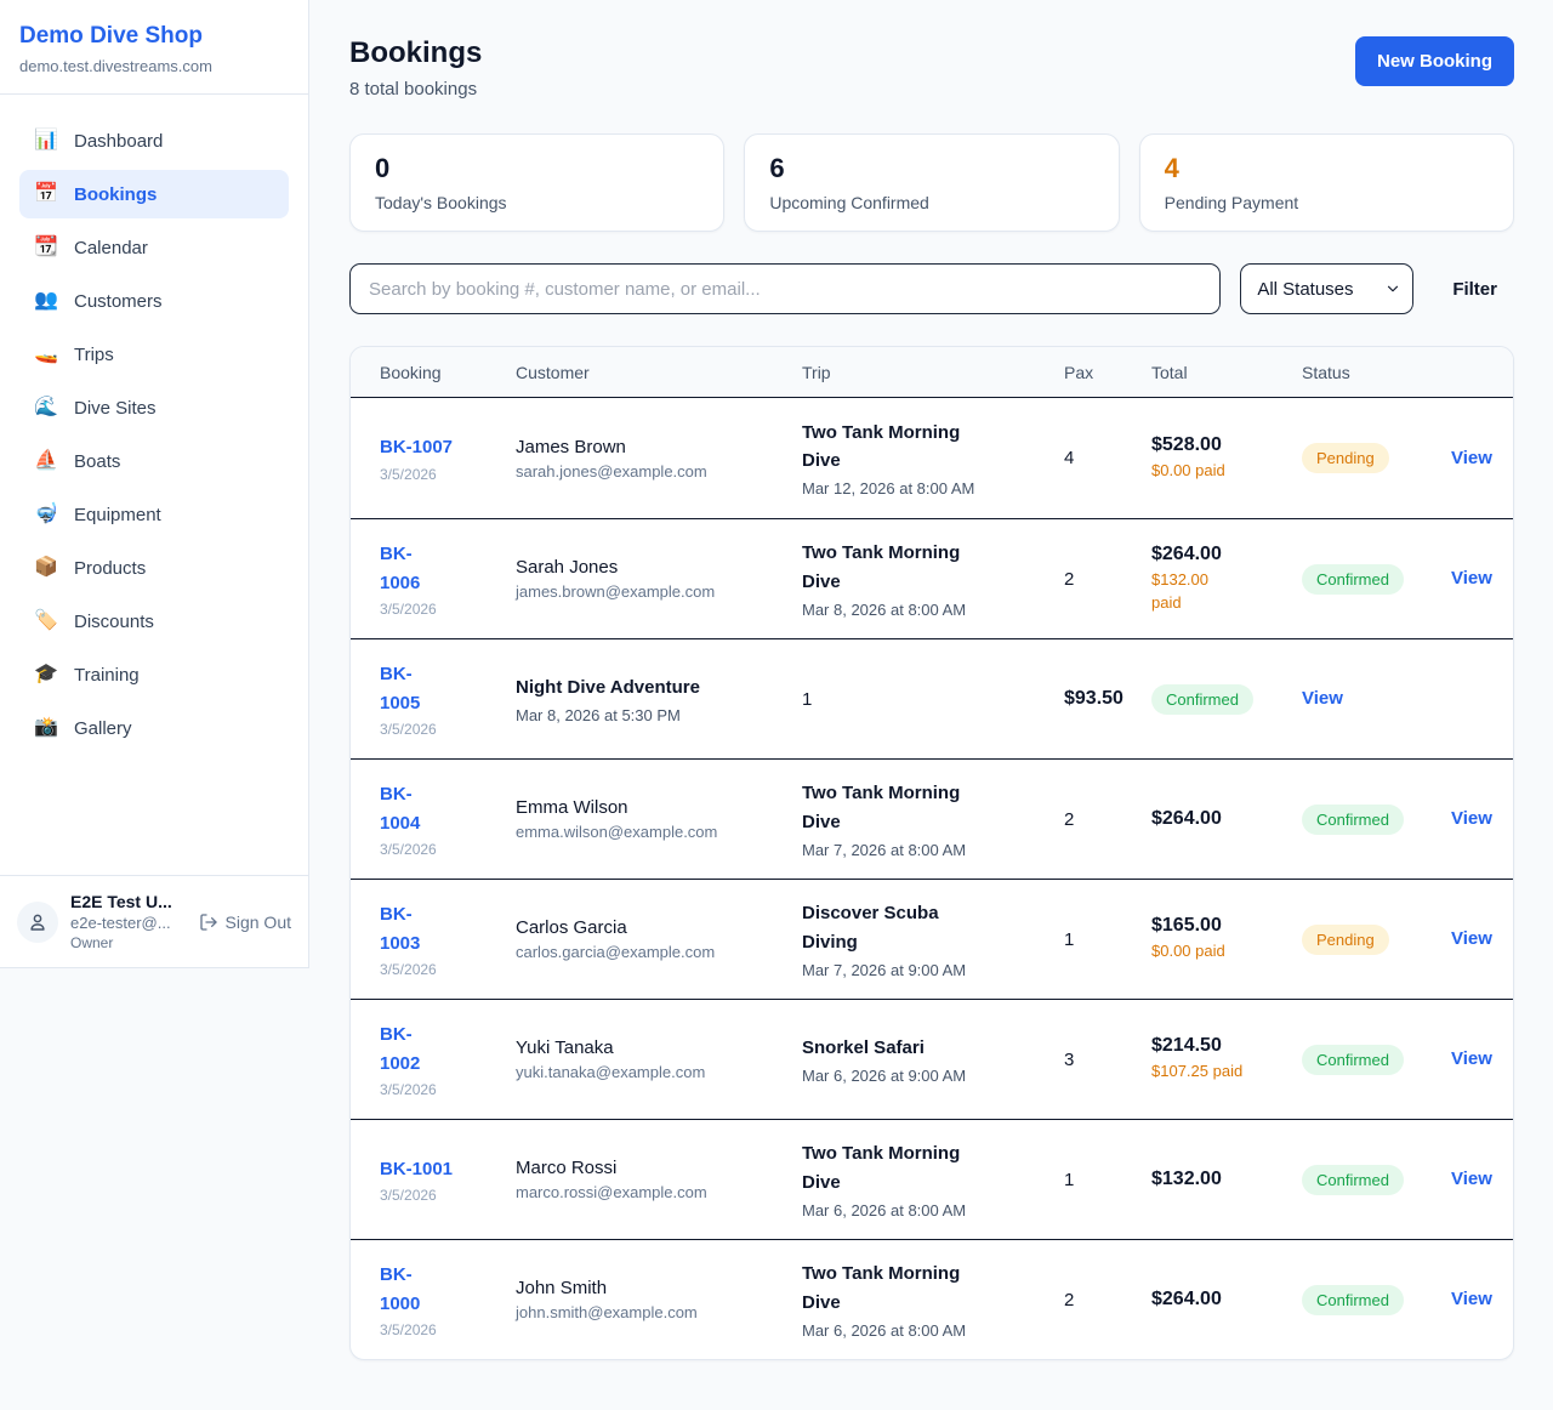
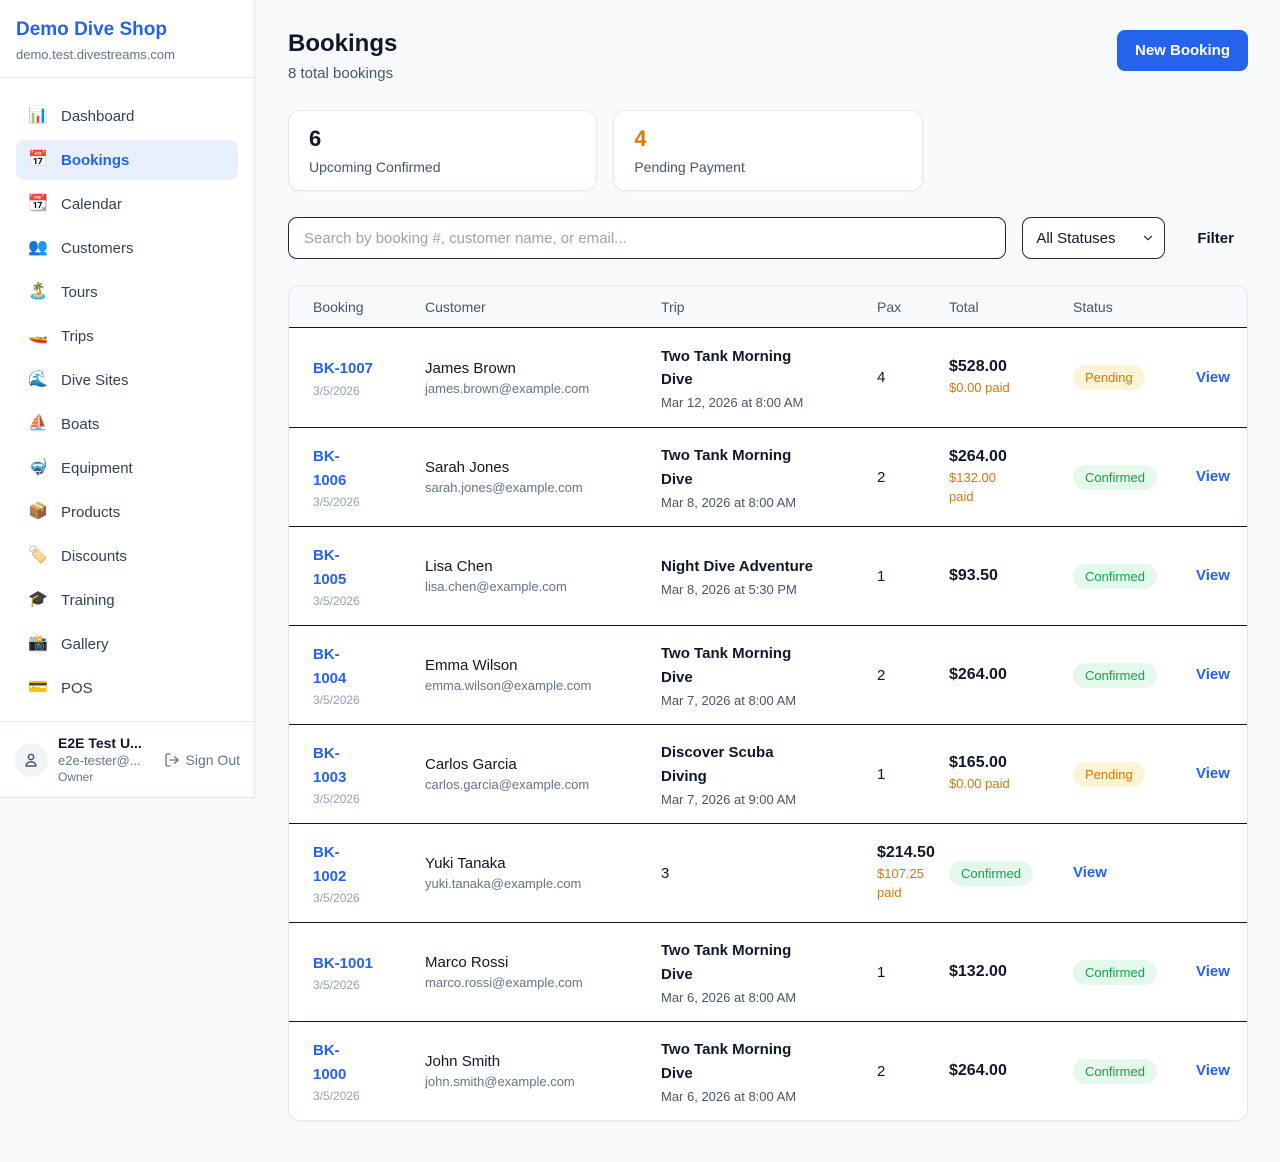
  Demo Dive Shop
  demo.test.divestreams.com
  📊
  Dashboard
  📅
  Bookings
  📆
  Calendar
  👥
  Customers
+ 🏝️
+ Tours
  🚤
  Trips
  🌊
  Dive Sites
  ⛵
  Boats
  🤿
  Equipment
  📦
  Products
  🏷️
  Discounts
  🎓
  Training
  📸
  Gallery
+ 💳
+ POS
  E2E Test U...
  e2e-tester@...
  Owner
  Sign Out
  Bookings
  8 total bookings
  New Booking
- 0
- Today's Bookings
  6
  Upcoming Confirmed
  4
  Pending Payment
  Search by booking #, customer name, or email...
  All Statuses
  Filter
  Booking
  Customer
  Trip
  Pax
  Total
  Status
  BK-1007
  3/5/2026
  James Brown
- sarah.jones@example.com
+ james.brown@example.com
  Two Tank Morning
  Dive
  Mar 12, 2026 at 8:00 AM
  4
  $528.00
  $0.00 paid
  Pending
  View
  BK-
  1006
  3/5/2026
  Sarah Jones
- james.brown@example.com
+ sarah.jones@example.com
  Two Tank Morning
  Dive
  Mar 8, 2026 at 8:00 AM
  2
  $264.00
  $132.00
  paid
  Confirmed
  View
  BK-
  1005
  3/5/2026
+ Lisa Chen
+ lisa.chen@example.com
  Night Dive Adventure
  Mar 8, 2026 at 5:30 PM
  1
  $93.50
  Confirmed
  View
  BK-
  1004
  3/5/2026
  Emma Wilson
  emma.wilson@example.com
  Two Tank Morning
  Dive
  Mar 7, 2026 at 8:00 AM
  2
  $264.00
  Confirmed
  View
  BK-
  1003
  3/5/2026
  Carlos Garcia
  carlos.garcia@example.com
  Discover Scuba
  Diving
  Mar 7, 2026 at 9:00 AM
  1
  $165.00
  $0.00 paid
  Pending
  View
  BK-
  1002
  3/5/2026
  Yuki Tanaka
  yuki.tanaka@example.com
- Snorkel Safari
- Mar 6, 2026 at 9:00 AM
  3
  $214.50
  $107.25 paid
  Confirmed
  View
  BK-1001
  3/5/2026
  Marco Rossi
  marco.rossi@example.com
  Two Tank Morning
  Dive
  Mar 6, 2026 at 8:00 AM
  1
  $132.00
  Confirmed
  View
  BK-
  1000
  3/5/2026
  John Smith
  john.smith@example.com
  Two Tank Morning
  Dive
  Mar 6, 2026 at 8:00 AM
  2
  $264.00
  Confirmed
  View
